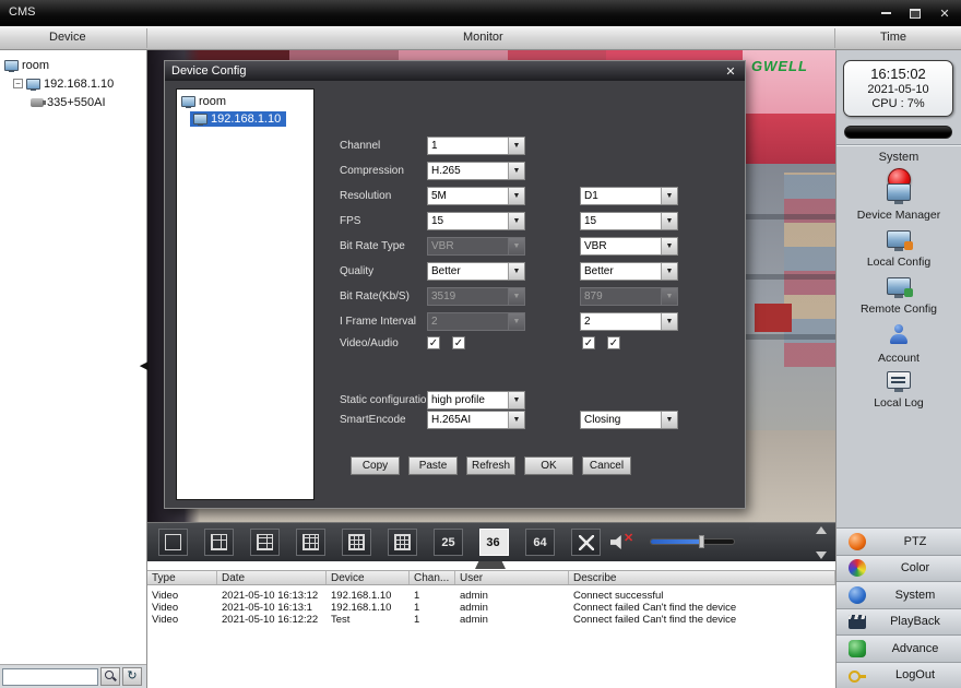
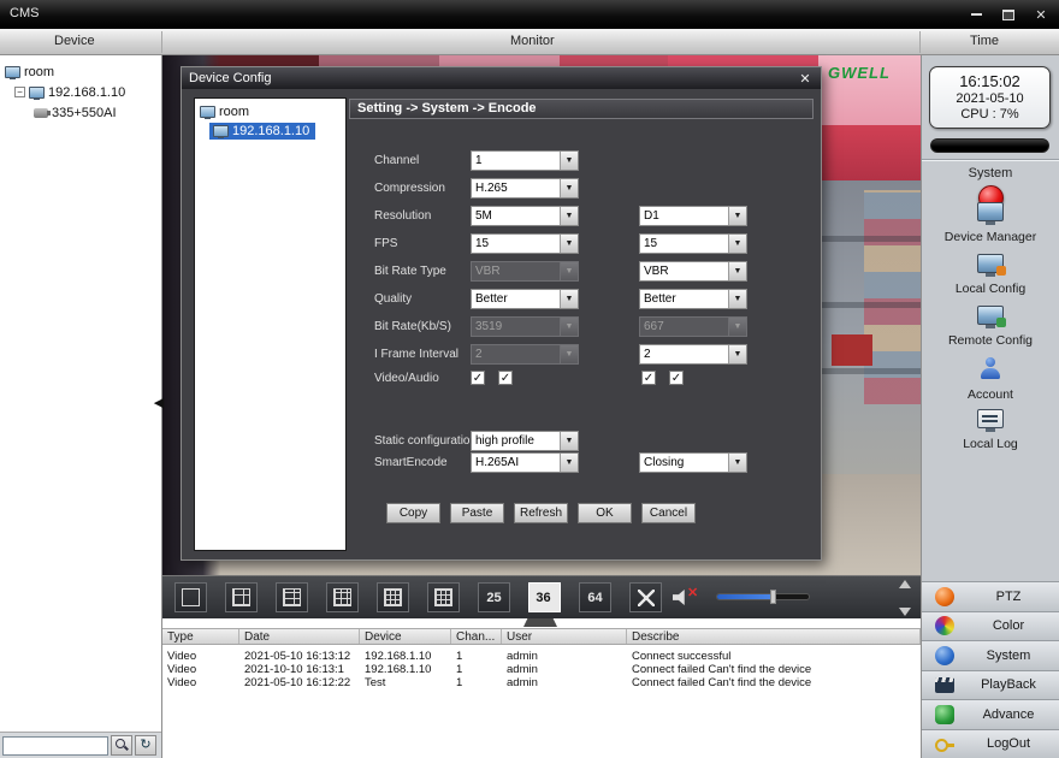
  CMS
  ✕
  Device
  Monitor
  Time
  room
  −
  192.168.1.10
  335+550AI
  ↻
  GWELL
  ◀
  Device Config
  ✕
  room
  192.168.1.10
+ Setting -> System -> Encode
  Channel
  1
  Compression
  H.265
  Resolution
  5M
  D1
  FPS
  15
  15
  Bit Rate Type
  VBR
  VBR
  Quality
  Better
  Better
  Bit Rate(Kb/S)
  3519
- 879
+ 667
  I Frame Interval
  2
  2
  Video/Audio
  ✓
  ✓
  ✓
  ✓
  Static configuratio
  high profile
  SmartEncode
  H.265AI
  Closing
  Copy
  Paste
  Refresh
  OK
  Cancel
  25
  36
  64
  ✕
  Type
  Date
  Device
  Chan...
  User
  Describe
  Video
  2021-05-10 16:13:12
  192.168.1.10
  1
  admin
  Connect successful
  Video
- 2021-05-10 16:13:1
+ 2021-10-10 16:13:1
  192.168.1.10
  1
  admin
  Connect failed Can't find the device
  Video
  2021-05-10 16:12:22
  Test
  1
  admin
  Connect failed Can't find the device
  16:15:02
  2021-05-10
  CPU : 7%
  System
  Device Manager
  Local Config
  Remote Config
  Account
  Local Log
  PTZ
  Color
  System
  PlayBack
  Advance
  LogOut
